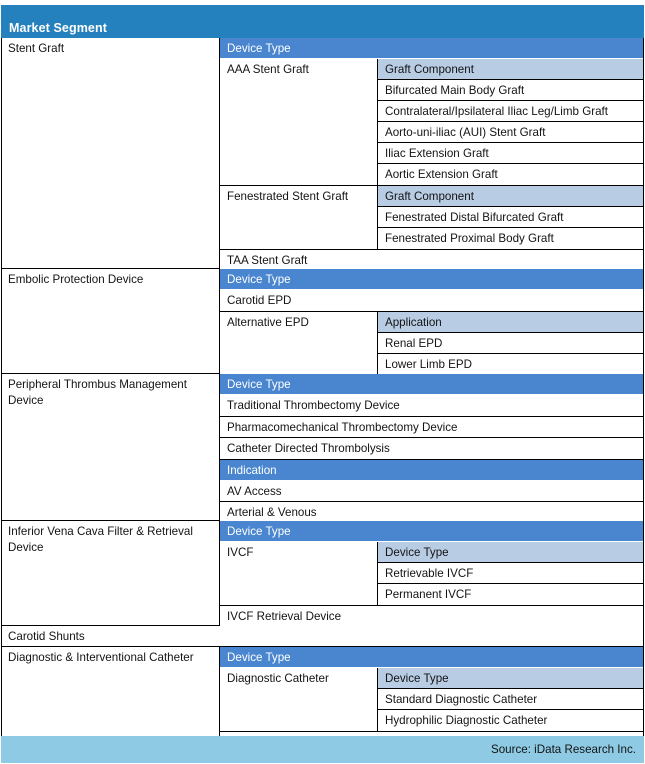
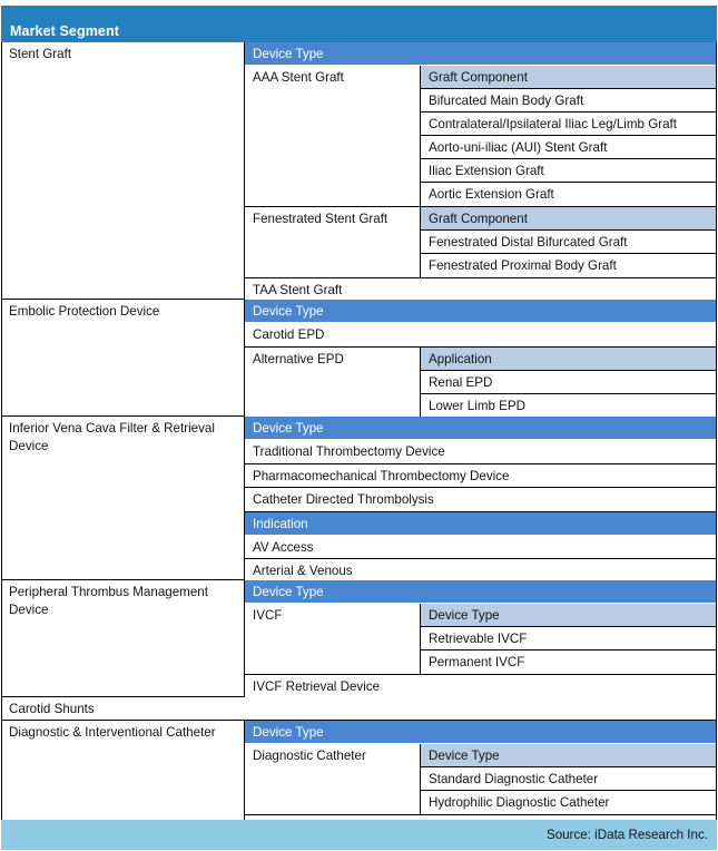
  Market Segment
  Stent Graft
  Device Type
  AAA Stent Graft
  Graft Component
  Bifurcated Main Body Graft
  Contralateral/Ipsilateral Iliac Leg/Limb Graft
  Aorto-uni-iliac (AUI) Stent Graft
  Iliac Extension Graft
  Aortic Extension Graft
  Fenestrated Stent Graft
  Graft Component
  Fenestrated Distal Bifurcated Graft
  Fenestrated Proximal Body Graft
  TAA Stent Graft
  Embolic Protection Device
  Device Type
  Carotid EPD
  Alternative EPD
  Application
  Renal EPD
  Lower Limb EPD
- Peripheral Thrombus Management Device
+ Inferior Vena Cava Filter & Retrieval Device
  Device Type
  Traditional Thrombectomy Device
  Pharmacomechanical Thrombectomy Device
  Catheter Directed Thrombolysis
  Indication
  AV Access
  Arterial & Venous
- Inferior Vena Cava Filter & Retrieval Device
+ Peripheral Thrombus Management Device
  Device Type
  IVCF
  Device Type
  Retrievable IVCF
  Permanent IVCF
  IVCF Retrieval Device
  Carotid Shunts
  Diagnostic & Interventional Catheter
  Device Type
  Diagnostic Catheter
  Device Type
  Standard Diagnostic Catheter
  Hydrophilic Diagnostic Catheter
  Source: iData Research Inc.
